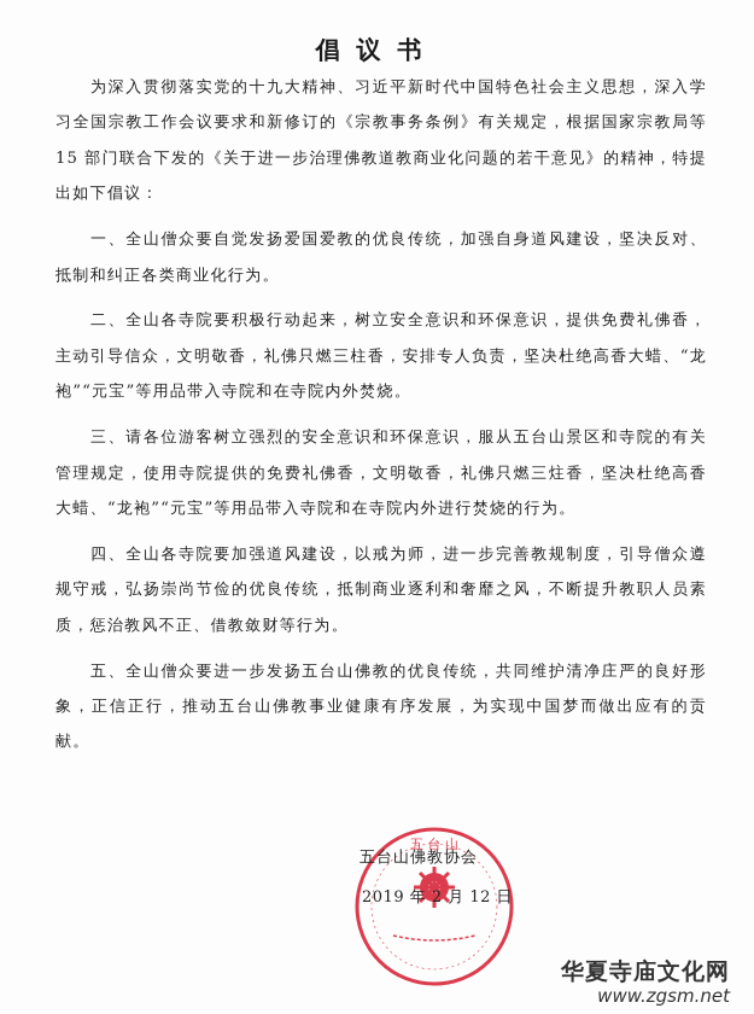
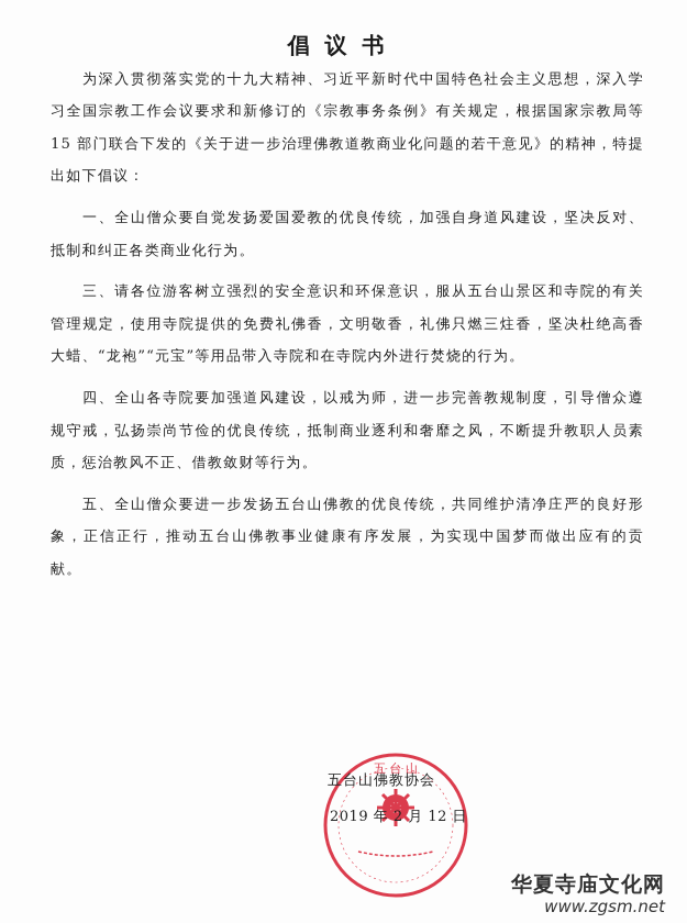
  倡议书
  为深入贯彻落实党的十九大精神、习近平新时代中国特色社会主义思想，深入学习全国宗教工作会议要求和新修订的《宗教事务条例》有关规定，根据国家宗教局等 15 部门联合下发的《关于进一步治理佛教道教商业化问题的若干意见》的精神，特提出如下倡议：
  一、全山僧众要自觉发扬爱国爱教的优良传统，加强自身道风建设，坚决反对、抵制和纠正各类商业化行为。
- 二、全山各寺院要积极行动起来，树立安全意识和环保意识，提供免费礼佛香，主动引导信众，文明敬香，礼佛只燃三柱香，安排专人负责，坚决杜绝高香大蜡、“龙袍”“元宝”等用品带入寺院和在寺院内外焚烧。
  三、请各位游客树立强烈的安全意识和环保意识，服从五台山景区和寺院的有关管理规定，使用寺院提供的免费礼佛香，文明敬香，礼佛只燃三炷香，坚决杜绝高香大蜡、“龙袍”“元宝”等用品带入寺院和在寺院内外进行焚烧的行为。
  四、全山各寺院要加强道风建设，以戒为师，进一步完善教规制度，引导僧众遵规守戒，弘扬崇尚节俭的优良传统，抵制商业逐利和奢靡之风，不断提升教职人员素质，惩治教风不正、借教敛财等行为。
  五、全山僧众要进一步发扬五台山佛教的优良传统，共同维护清净庄严的良好形象，正信正行，推动五台山佛教事业健康有序发展，为实现中国梦而做出应有的贡献。
  五 台 山
  五台山佛教协会
  2019 年 2 月 12 日
  华夏寺庙文化网
  www.zgsm.net
